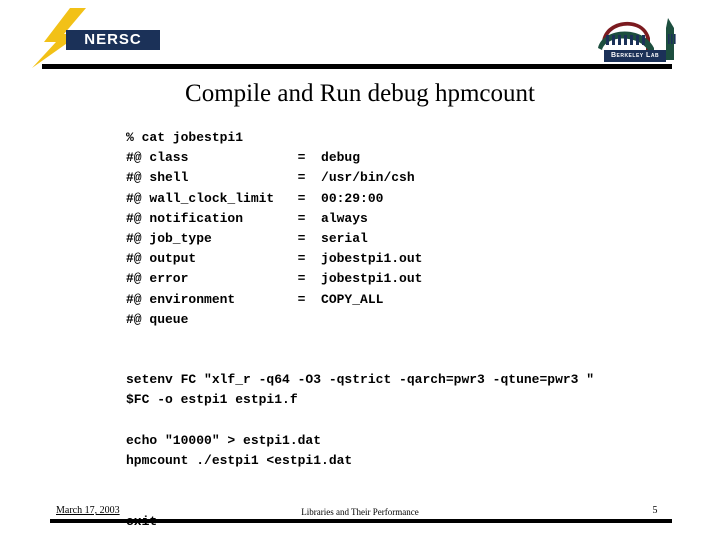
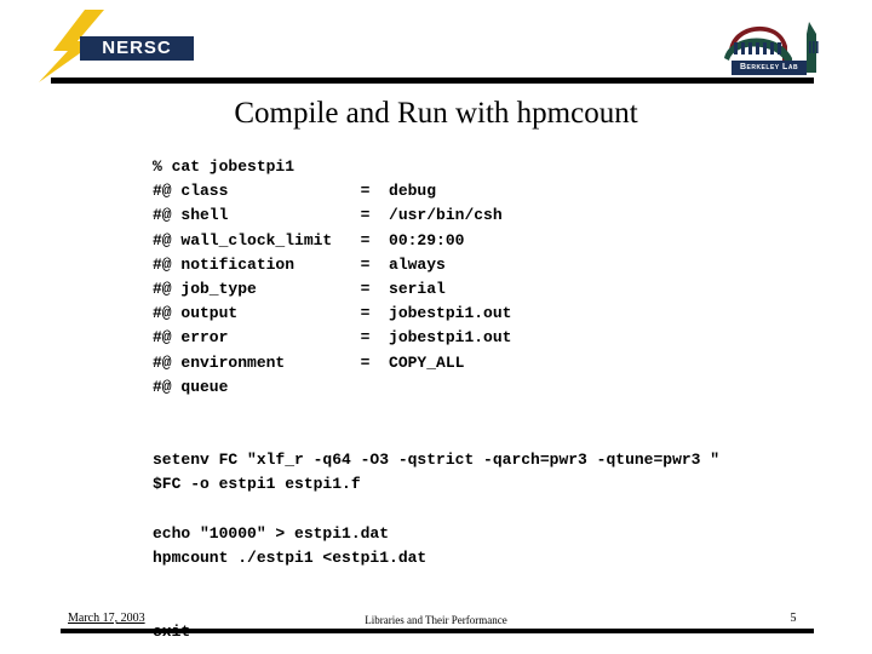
  NERSC
- Compile and Run debug hpmcount
+ Compile and Run with hpmcount
  % cat jobestpi1
  #@ class = debug
  #@ shell = /usr/bin/csh
  #@ wall_clock_limit = 00:29:00
  #@ notification = always
  #@ job_type = serial
  #@ output = jobestpi1.out
  #@ error = jobestpi1.out
  #@ environment = COPY_ALL
  #@ queue
  setenv FC "xlf_r -q64 -O3 -qstrict -qarch=pwr3 -qtune=pwr3 "
  $FC -o estpi1 estpi1.f
  echo "10000" > estpi1.dat
  hpmcount ./estpi1 <estpi1.dat
  March 17, 2003
  Libraries and Their Performance
  5
